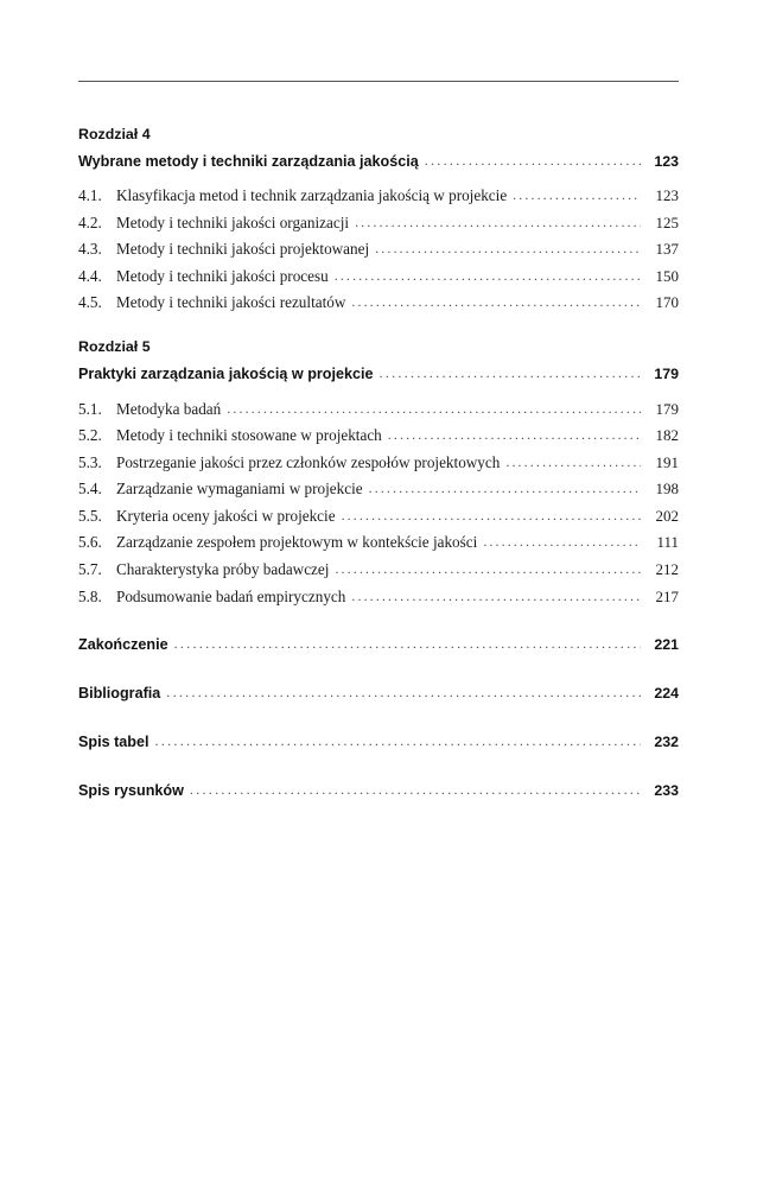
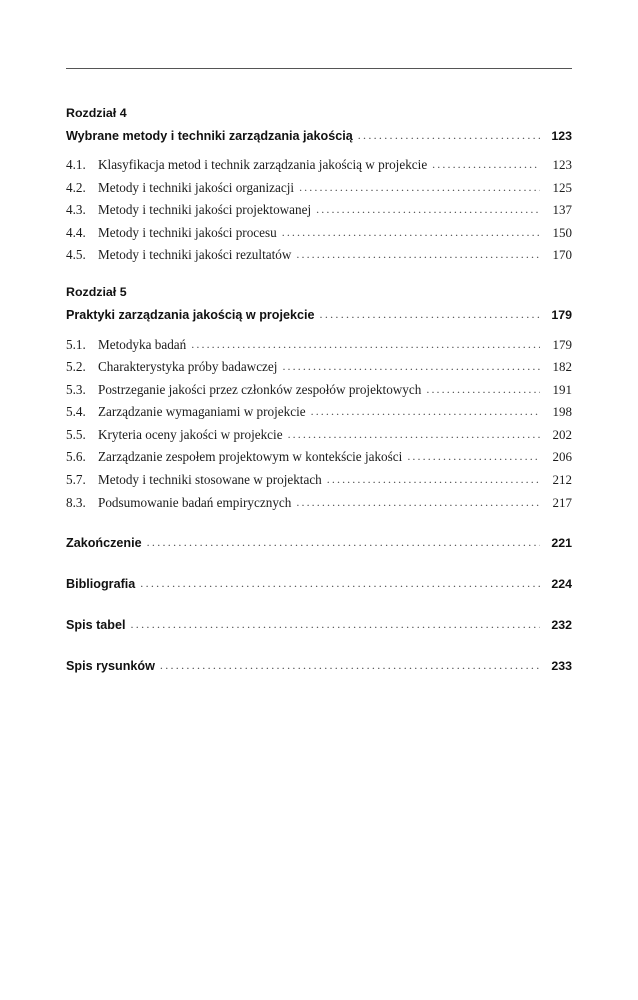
  Rozdział 4
  Wybrane metody i techniki zarządzania jakością
  123
  4.1.
  Klasyfikacja metod i technik zarządzania jakością w projekcie
  123
  4.2.
  Metody i techniki jakości organizacji
  125
  4.3.
  Metody i techniki jakości projektowanej
  137
  4.4.
  Metody i techniki jakości procesu
  150
  4.5.
  Metody i techniki jakości rezultatów
  170
  Rozdział 5
  Praktyki zarządzania jakością w projekcie
  179
  5.1.
  Metodyka badań
  179
  5.2.
- Metody i techniki stosowane w projektach
+ Charakterystyka próby badawczej
  182
  5.3.
  Postrzeganie jakości przez członków zespołów projektowych
  191
  5.4.
  Zarządzanie wymaganiami w projekcie
  198
  5.5.
  Kryteria oceny jakości w projekcie
  202
  5.6.
  Zarządzanie zespołem projektowym w kontekście jakości
- 111
+ 206
  5.7.
- Charakterystyka próby badawczej
+ Metody i techniki stosowane w projektach
  212
- 5.8.
+ 8.3.
  Podsumowanie badań empirycznych
  217
  Zakończenie
  ..........................................................................
  221
  Bibliografia
  ...........................................................................
  224
  Spis tabel
  .............................................................................
  232
  Spis rysunków
  233
